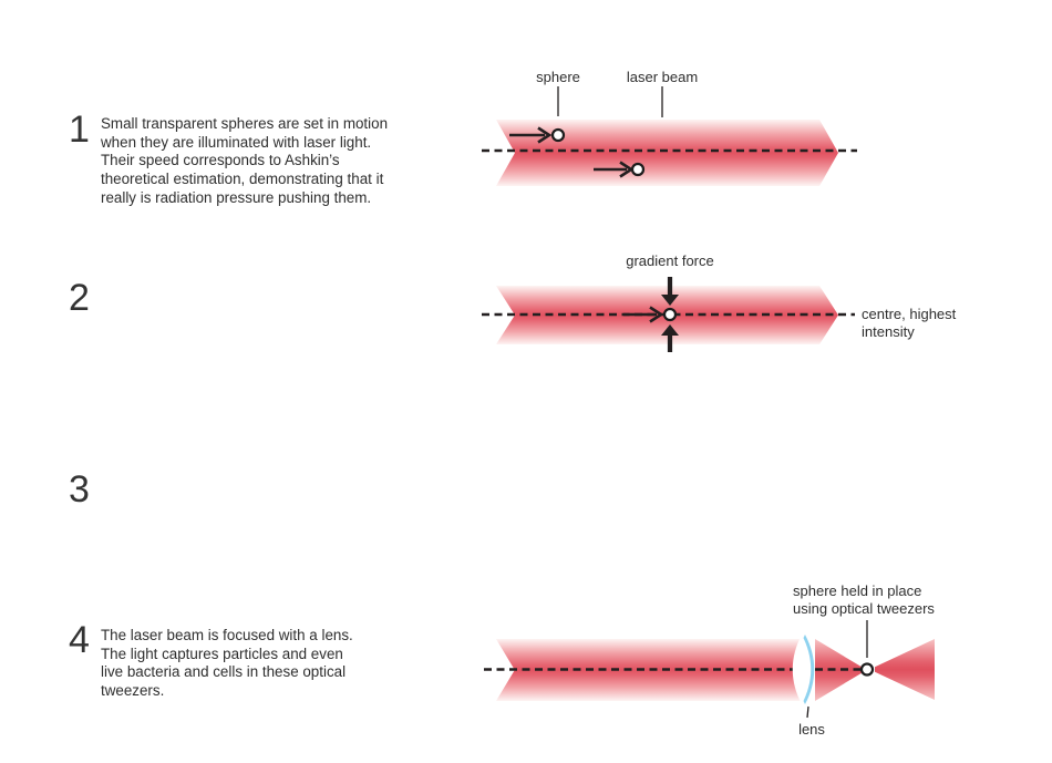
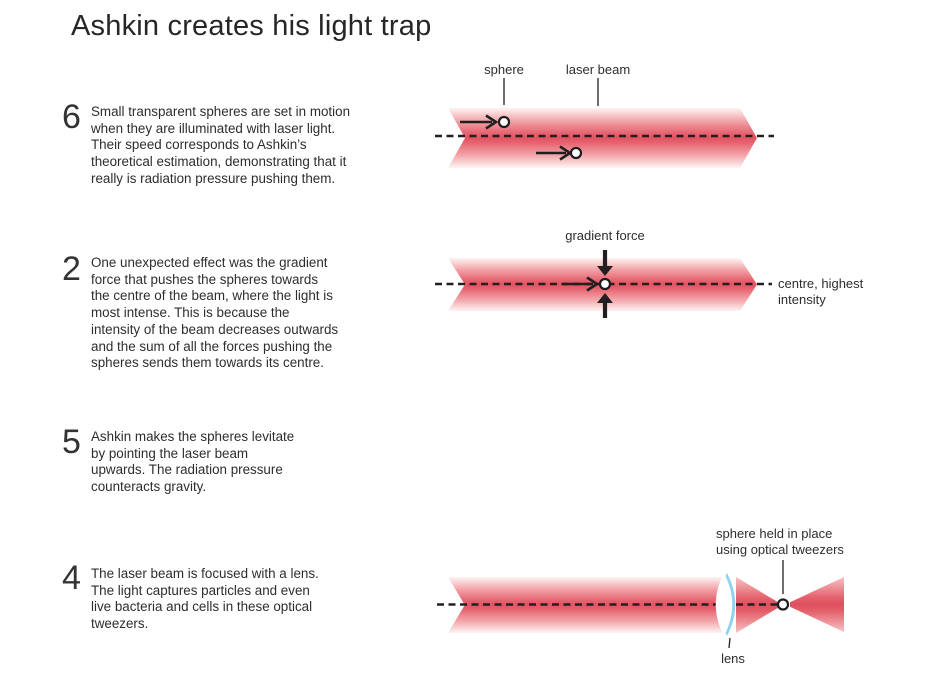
+ Ashkin creates his light trap
- 1
+ 6
  Small transparent spheres are set in motion
  when they are illuminated with laser light.
  Their speed corresponds to Ashkin’s
  theoretical estimation, demonstrating that it
  really is radiation pressure pushing them.
  2
+ One unexpected effect was the gradient
+ force that pushes the spheres towards
+ the centre of the beam, where the light is
+ most intense. This is because the
+ intensity of the beam decreases outwards
+ and the sum of all the forces pushing the
+ spheres sends them towards its centre.
- 3
+ 5
+ Ashkin makes the spheres levitate
+ by pointing the laser beam
+ upwards. The radiation pressure
+ counteracts gravity.
  4
  The laser beam is focused with a lens.
  The light captures particles and even
  live bacteria and cells in these optical
  tweezers.
  sphere
  laser beam
  gradient force
  centre, highest
  intensity
  sphere held in place
  using optical tweezers
  lens
